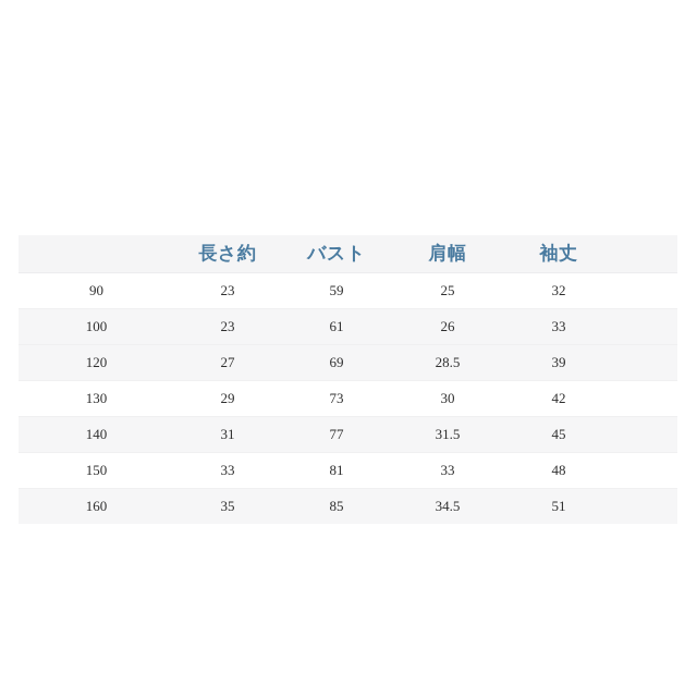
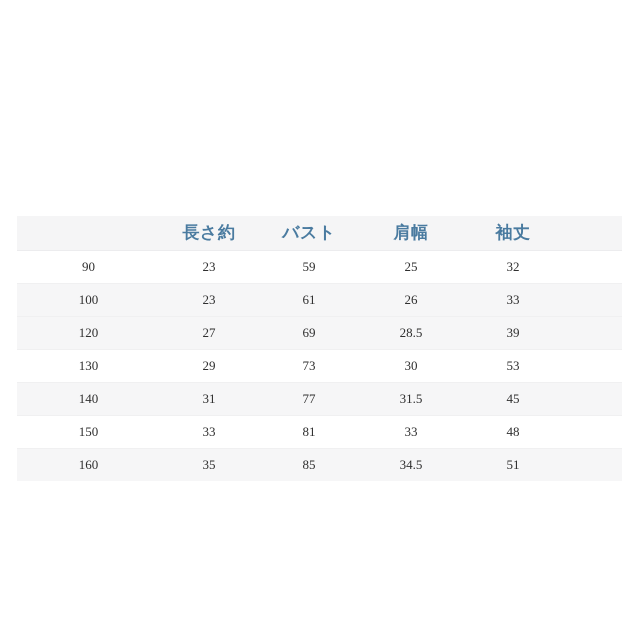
  	長さ約	バスト	肩幅	袖丈
  90	23	59	25	32
  100	23	61	26	33
  120	27	69	28.5	39
- 130	29	73	30	42
+ 130	29	73	30	53
  140	31	77	31.5	45
  150	33	81	33	48
  160	35	85	34.5	51
